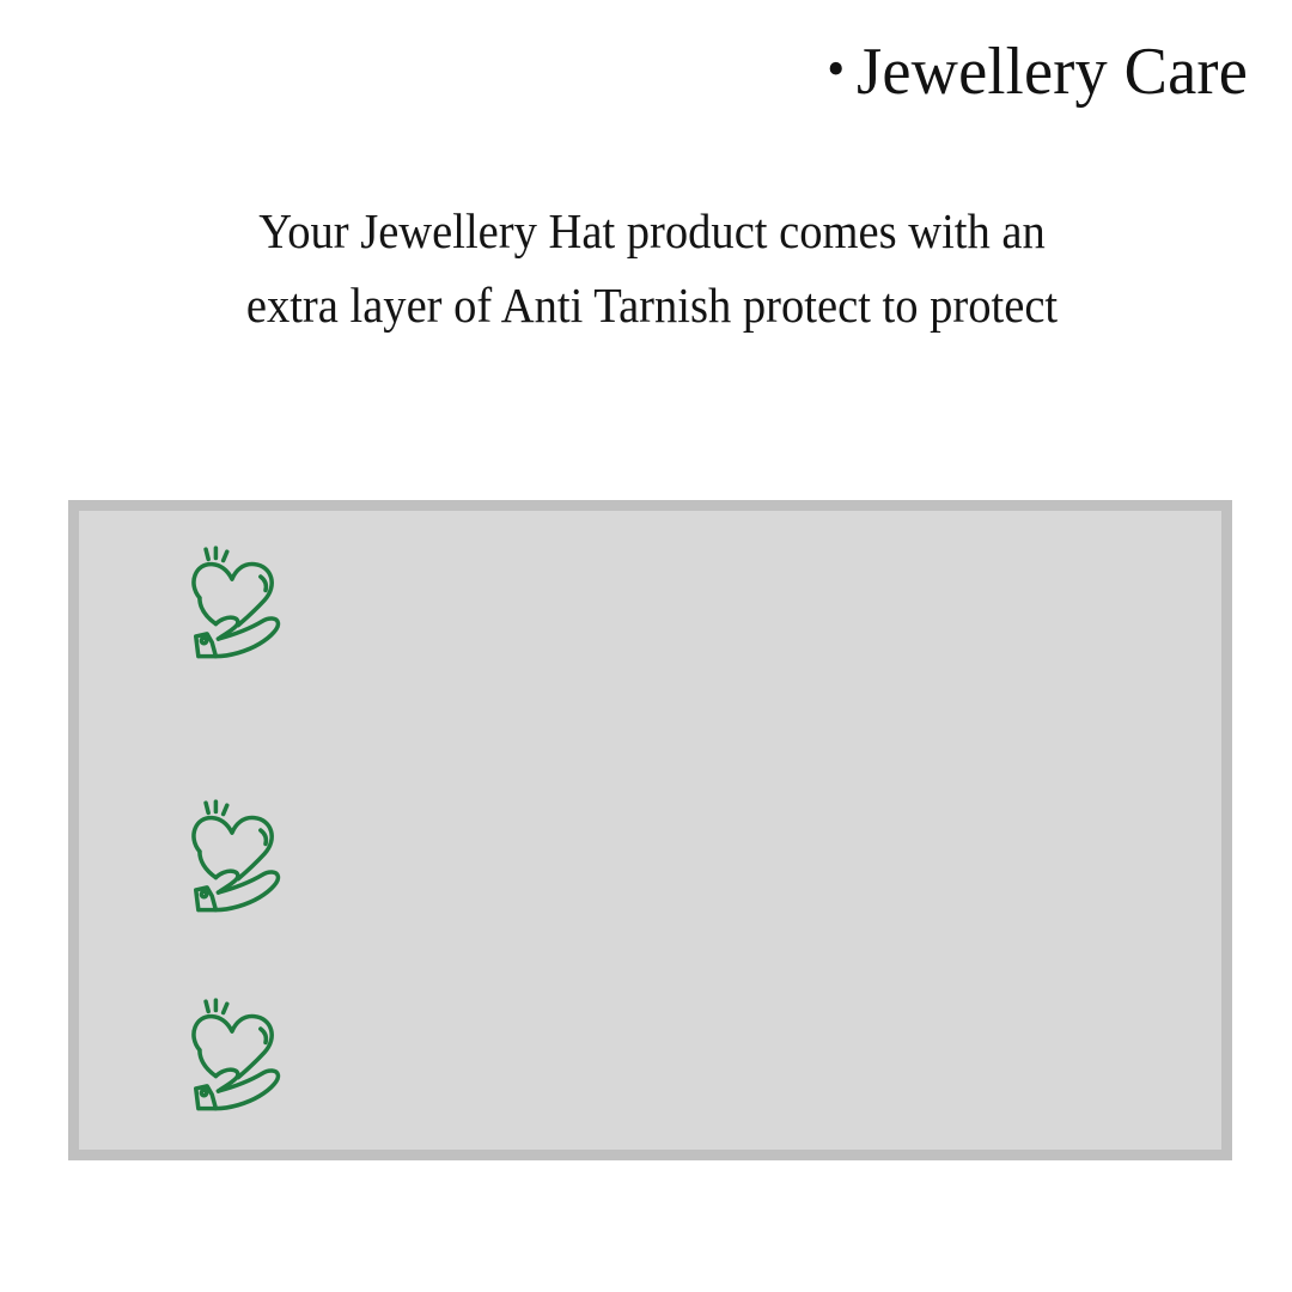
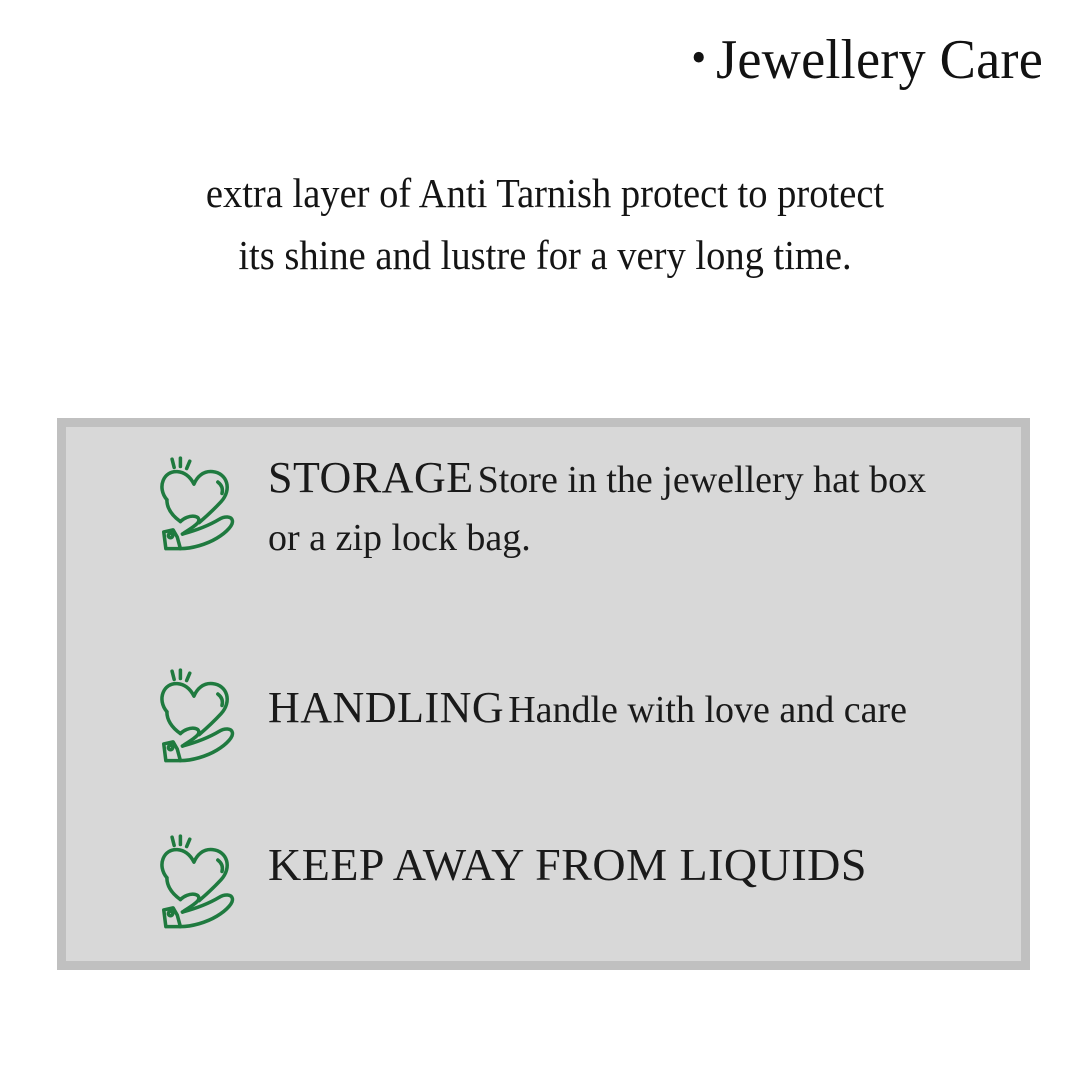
  • Jewellery Care
- Your Jewellery Hat product comes with an
  extra layer of Anti Tarnish protect to protect
+ its shine and lustre for a very long time.
+ STORAGE Store in the jewellery hat box or a zip lock bag.
+ HANDLING Handle with love and care
+ KEEP AWAY FROM LIQUIDS
